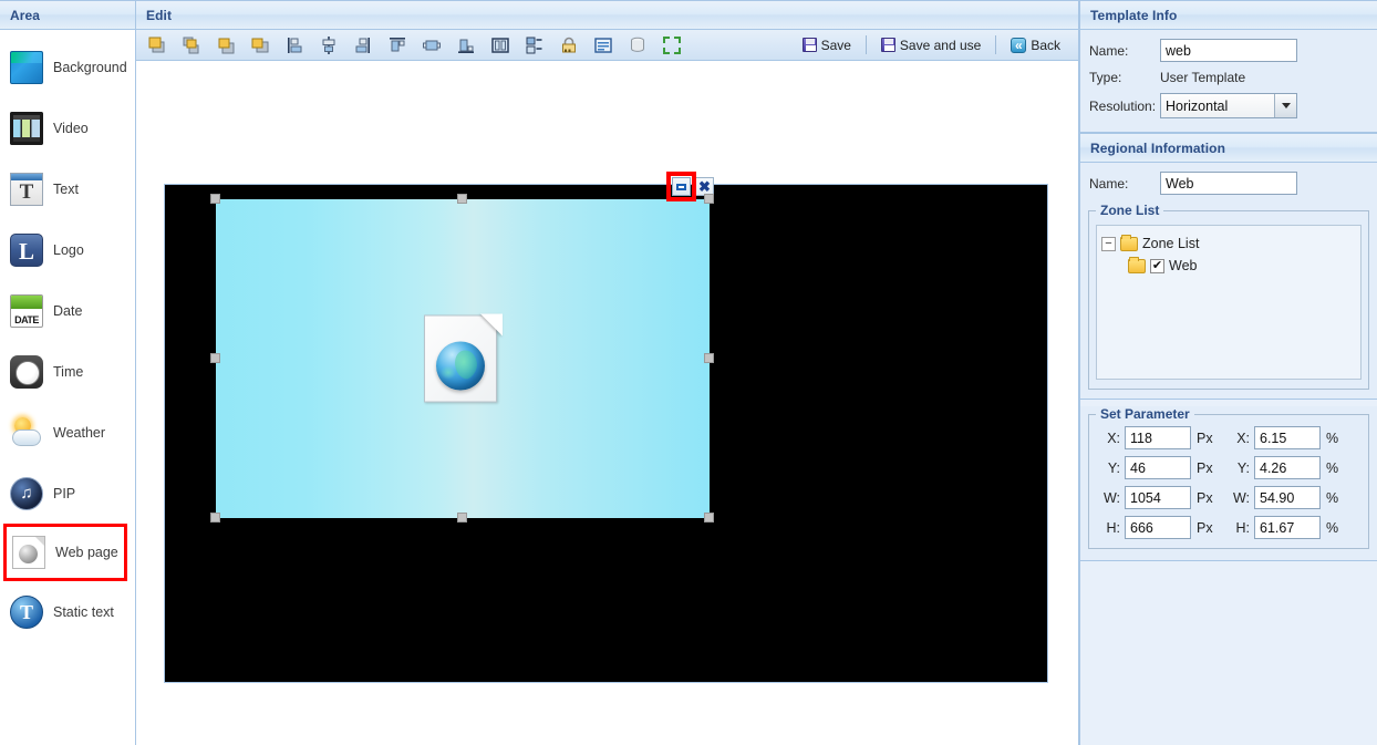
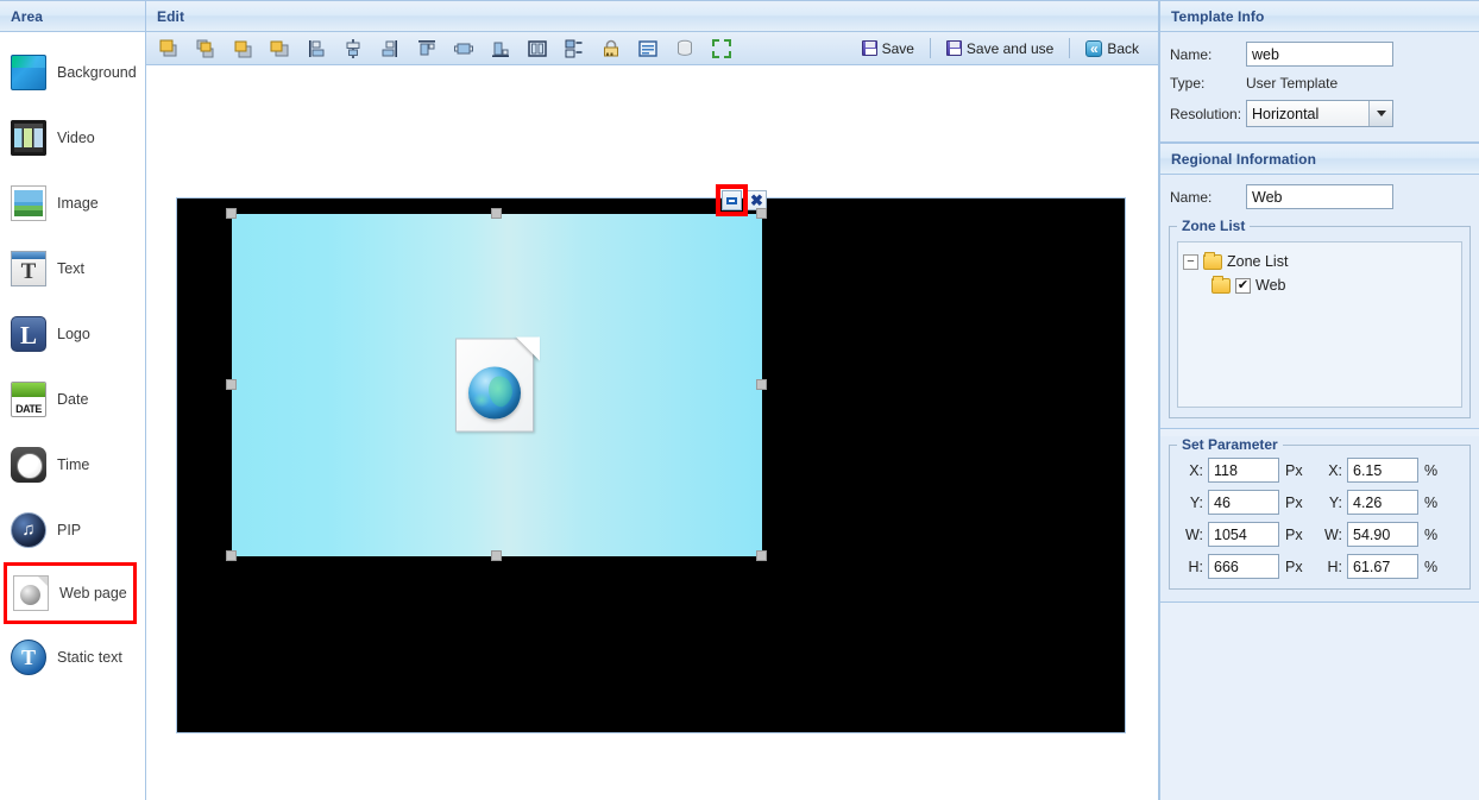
  Area
  Background
  Video
+ Image
  Text
  Logo
  Date
  Time
- Weather
  PIP
  Web page
  Static text
  Edit
  Save
  Save and use
  Back
  ✖
  Template Info
  Name:
  web
  Type:
  User Template
  Resolution:
  Horizontal
  Regional Information
  Name:
  Web
  Zone List
  −
  Zone List
  ✔
  Web
  Set Parameter
  X:
  118
  Px
  X:
  6.15
  %
  Y:
  46
  Px
  Y:
  4.26
  %
  W:
  1054
  Px
  W:
  54.90
  %
  H:
  666
  Px
  H:
  61.67
  %
